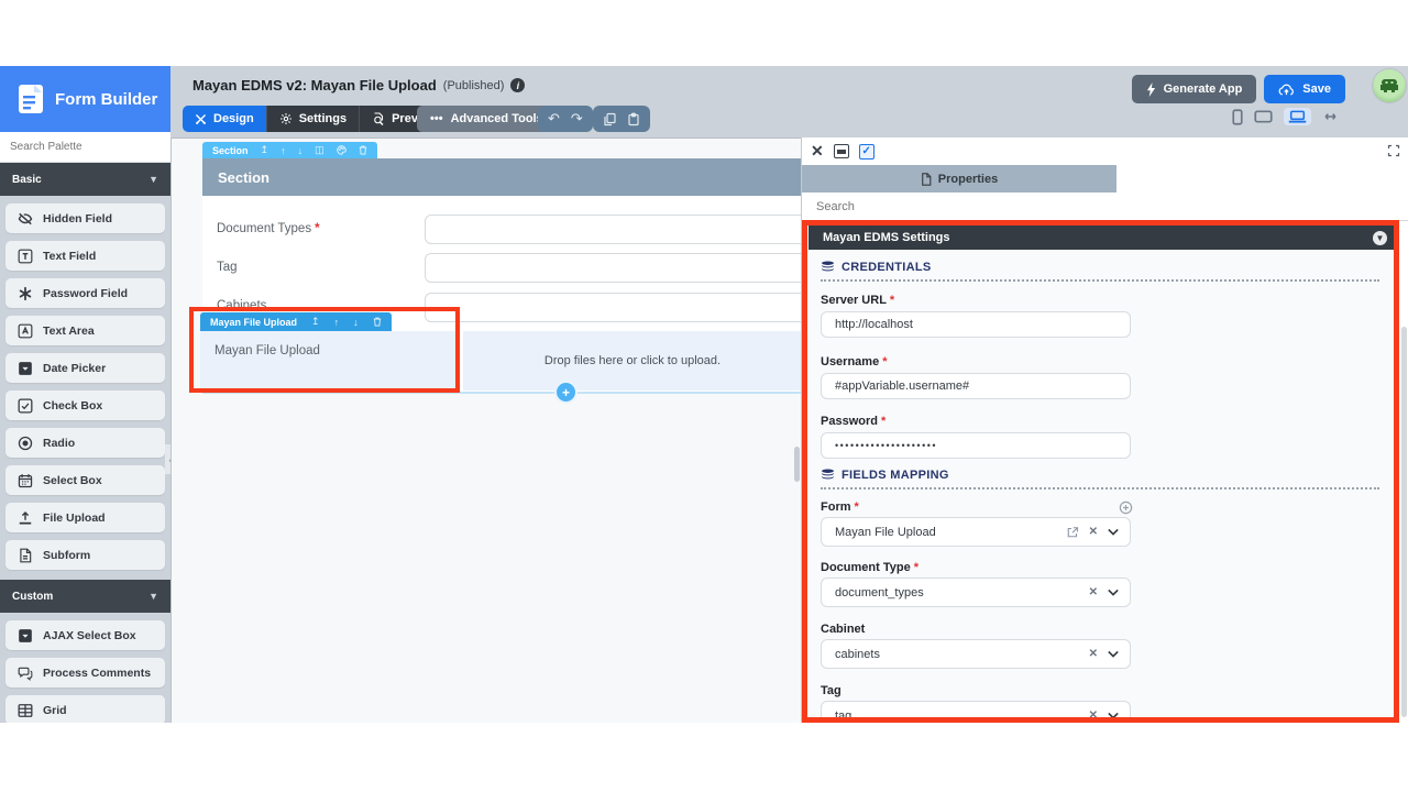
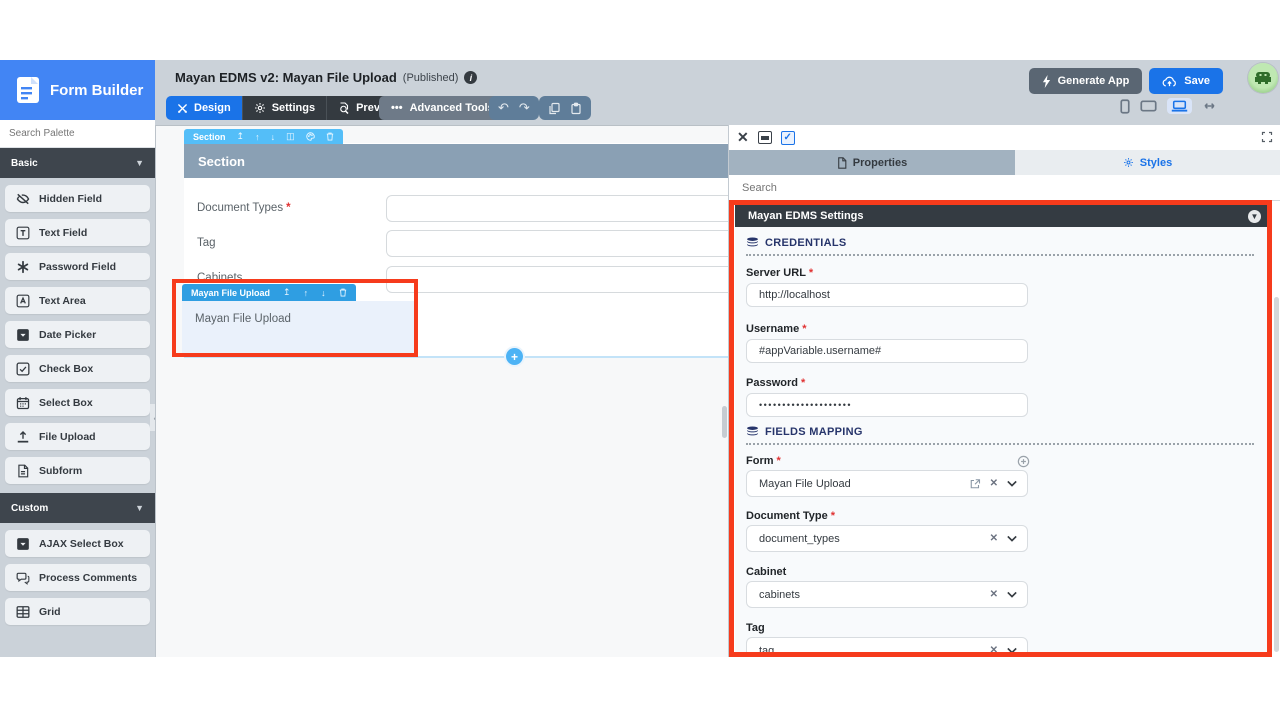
  Form Builder
  Search Palette
  Basic
  ▼
  Hidden Field
  Text Field
  Password Field
  Text Area
  Date Picker
  Check Box
- Radio
  Select Box
  File Upload
  Subform
  Custom
  ▼
  AJAX Select Box
  Process Comments
  Grid
  Mayan EDMS v2: Mayan File Upload
  (Published)
  i
  Design
  Settings
  •••
  Advanced Tool
  ↶
  ↷
  Generate App
  Save
  Section
  ↥
  ↑
  ↓
  ◫
  Section
  Document Types *
  Tag
  Cabinets
  Mayan File Upload
  ↥
  ↑
  ↓
  Mayan File Upload
- Drop files here or click to upload.
  +
  ✕
  ✓
  Properties
+ Styles
  Search
  Mayan EDMS Settings
  ▼
  CREDENTIALS
  Server URL *
  http://localhost
  Username *
  #appVariable.username#
  Password *
  ••••••••••••••••••••
  FIELDS MAPPING
  Form *
  Mayan File Upload
  ✕
  Document Type *
  document_types
  ✕
  Cabinet
  cabinets
  ✕
  Tag
  tag
  ✕
